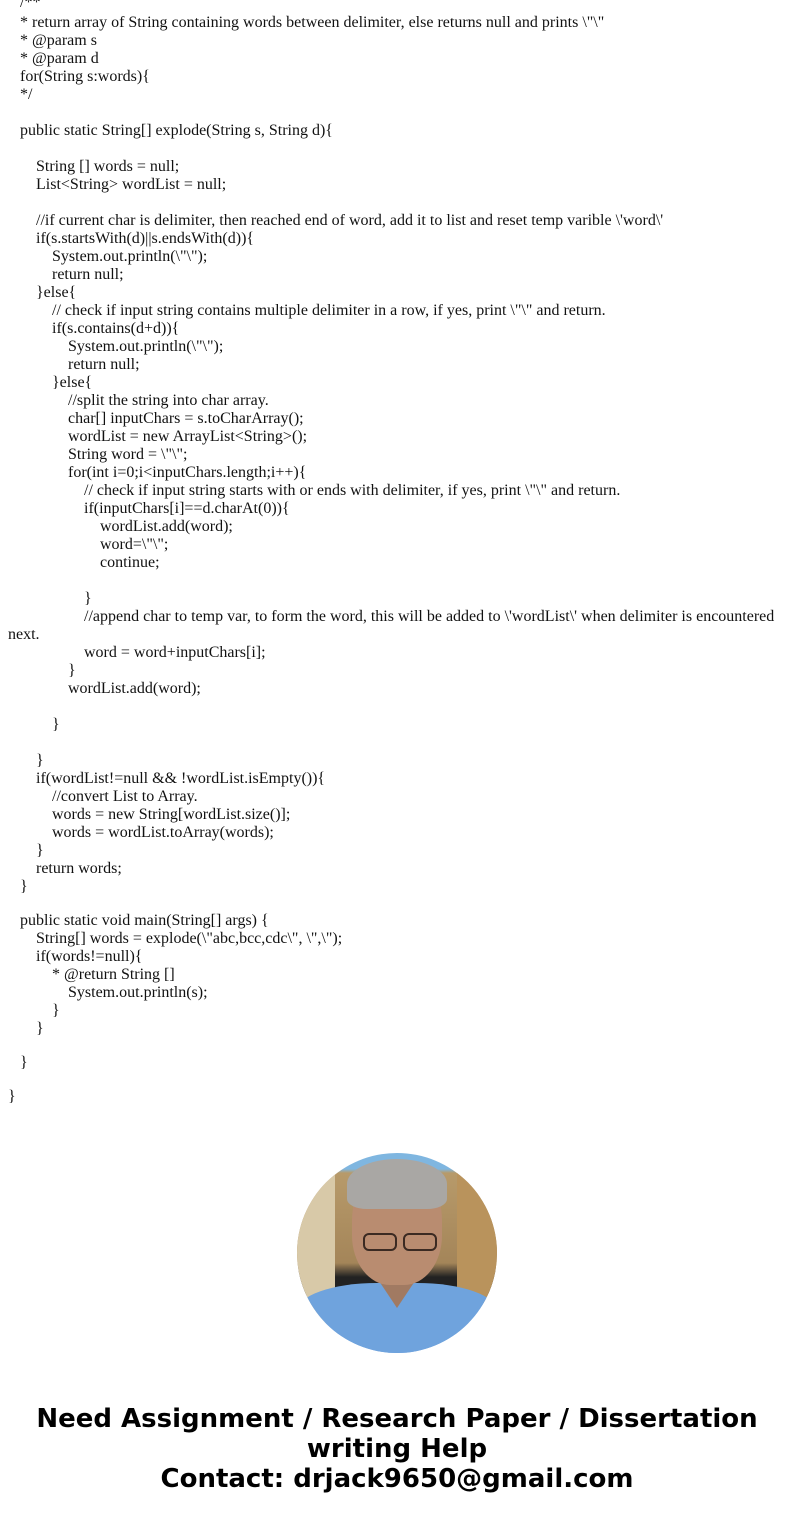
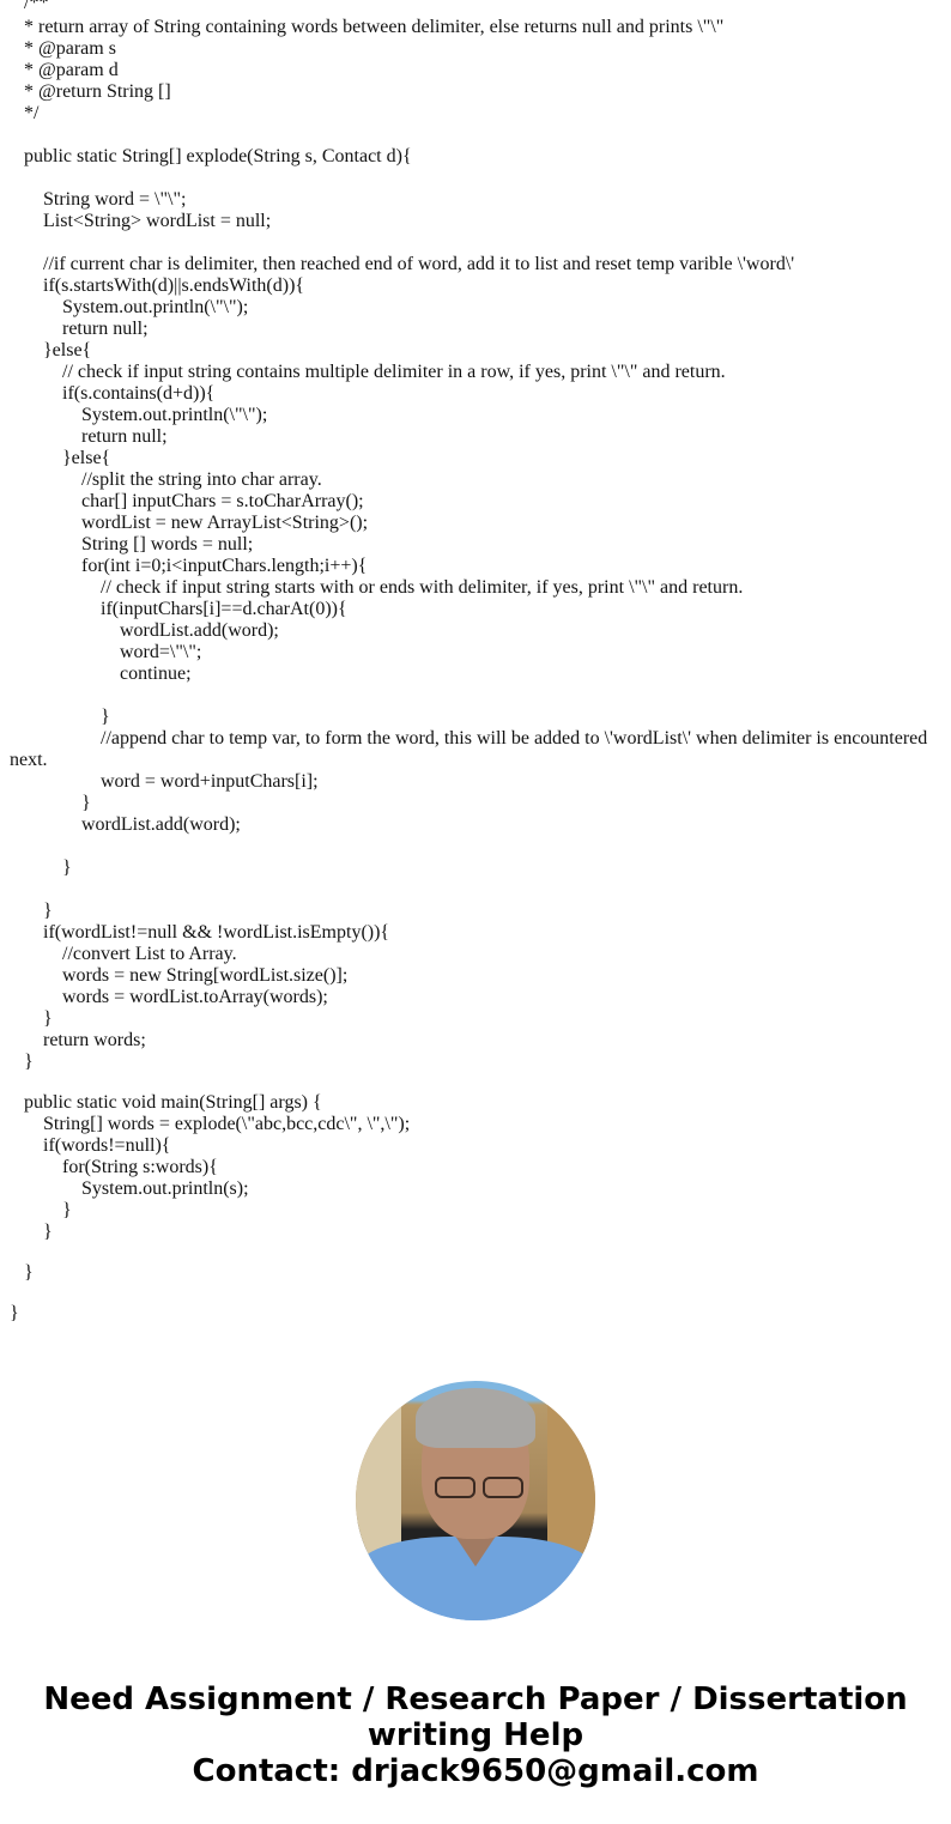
  /**
  * return array of String containing words between delimiter, else returns null and prints \"\"
  * @param s
  * @param d
- for(String s:words){
+ * @return String []
  */
- public static String[] explode(String s, String d){
+ public static String[] explode(String s, Contact d){
- String [] words = null;
+ String word = \"\";
  List<String> wordList = null;
  //if current char is delimiter, then reached end of word, add it to list and reset temp varible \'word\'
  if(s.startsWith(d)||s.endsWith(d)){
  System.out.println(\"\");
  return null;
  }else{
  // check if input string contains multiple delimiter in a row, if yes, print \"\" and return.
  if(s.contains(d+d)){
  System.out.println(\"\");
  return null;
  }else{
  //split the string into char array.
  char[] inputChars = s.toCharArray();
  wordList = new ArrayList<String>();
- String word = \"\";
+ String [] words = null;
  for(int i=0;i<inputChars.length;i++){
  // check if input string starts with or ends with delimiter, if yes, print \"\" and return.
  if(inputChars[i]==d.charAt(0)){
  wordList.add(word);
  word=\"\";
  continue;
  }
  //append char to temp var, to form the word, this will be added to \'wordList\' when delimiter is encountered
  next.
  word = word+inputChars[i];
  }
  wordList.add(word);
  }
  }
  if(wordList!=null && !wordList.isEmpty()){
  //convert List to Array.
  words = new String[wordList.size()];
  words = wordList.toArray(words);
  }
  return words;
  }
  public static void main(String[] args) {
  String[] words = explode(\"abc,bcc,cdc\", \",\");
  if(words!=null){
- * @return String []
+ for(String s:words){
  System.out.println(s);
  }
  }
  }
  }
  Need Assignment / Research Paper / Dissertation
  writing Help
  Contact: drjack9650@gmail.com
